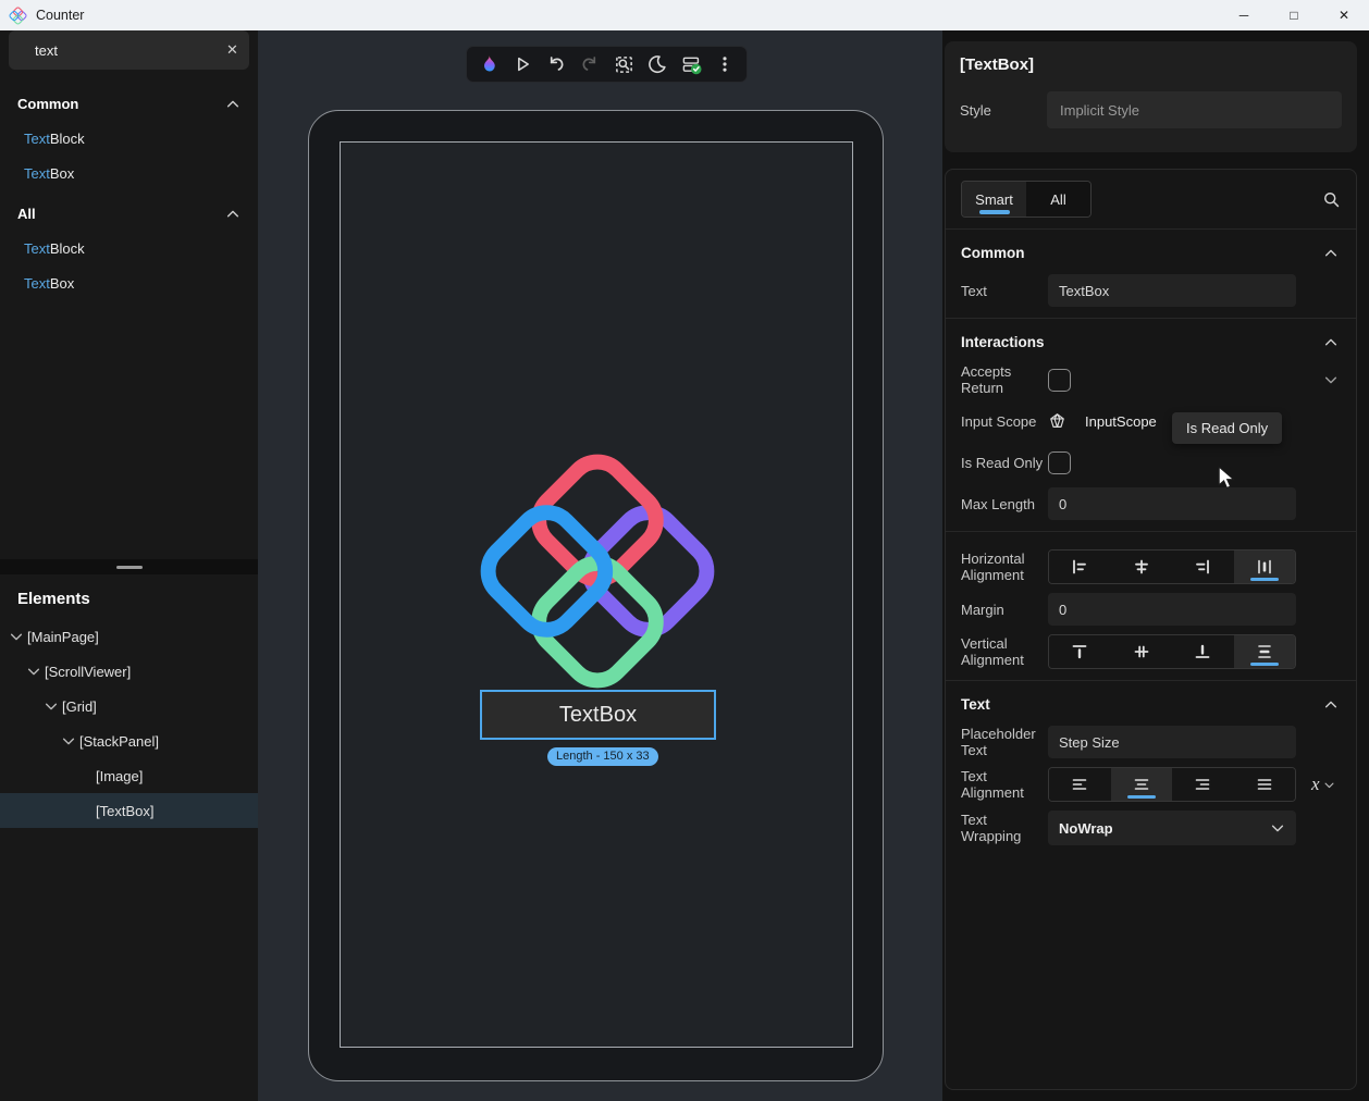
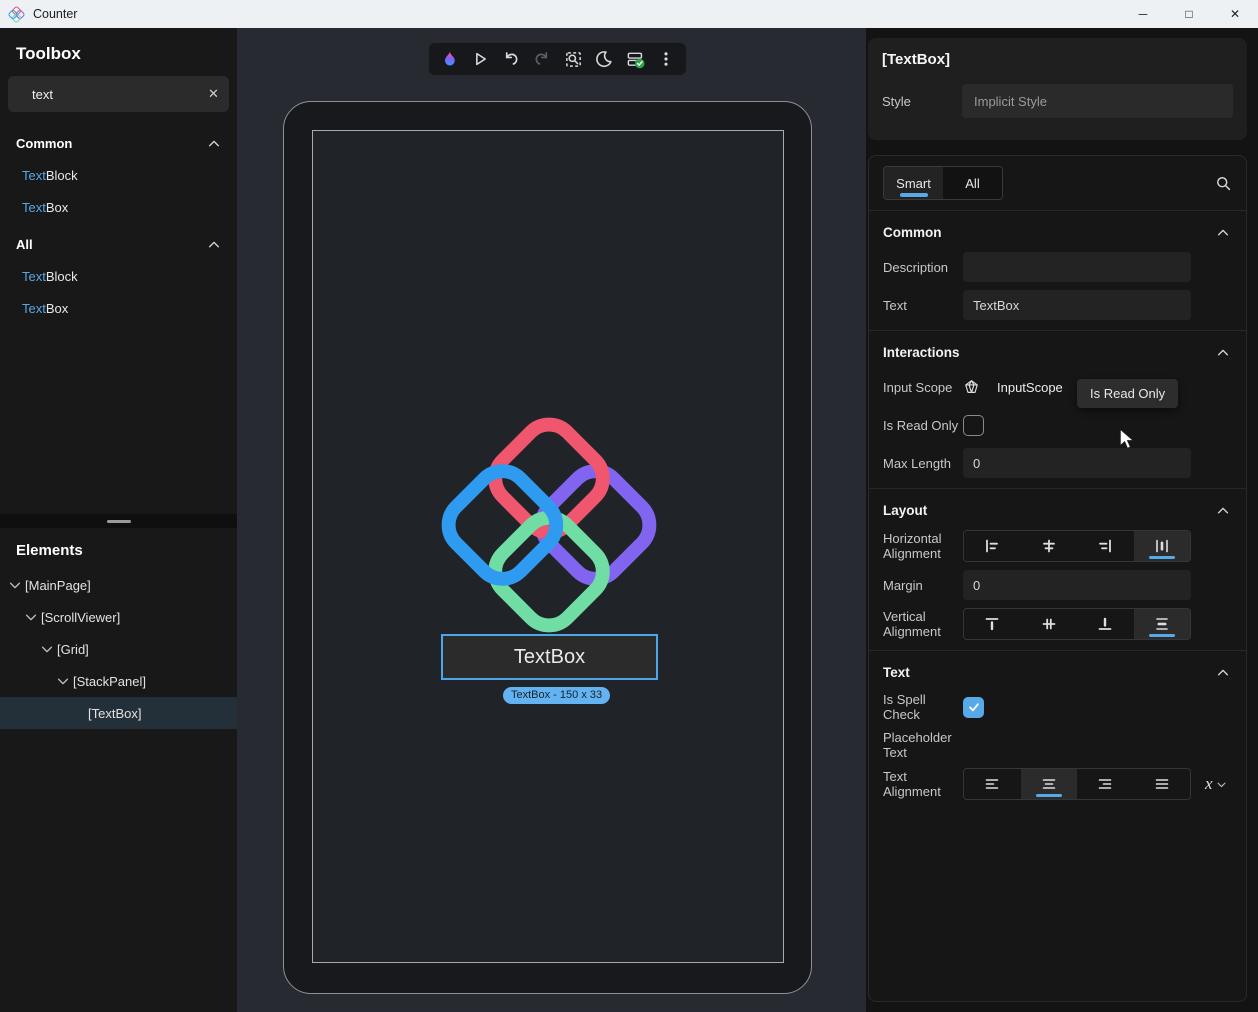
  Counter
  ─
  □
  ✕
+ Toolbox
  text
  ✕
  Common
  Text
  Block
  Text
  Box
  All
  Text
  Block
  Text
  Box
  Elements
  [MainPage]
  [ScrollViewer]
  [Grid]
  [StackPanel]
- [Image]
  [TextBox]
  TextBox
- Length - 150 x 33
+ TextBox - 150 x 33
  [TextBox]
  Style
  Implicit Style
  Smart
  All
  Common
+ Description
  Text
  TextBox
  Interactions
- Accepts Return
  Input Scope
  InputScope
  Is Read Only
  Max Length
  0
+ Layout
  Horizontal Alignment
  Margin
  0
  Vertical Alignment
  Text
+ Is Spell Check
  Placeholder Text
- Step Size
  Text Alignment
  x
- Text Wrapping
- NoWrap
  Is Read Only
